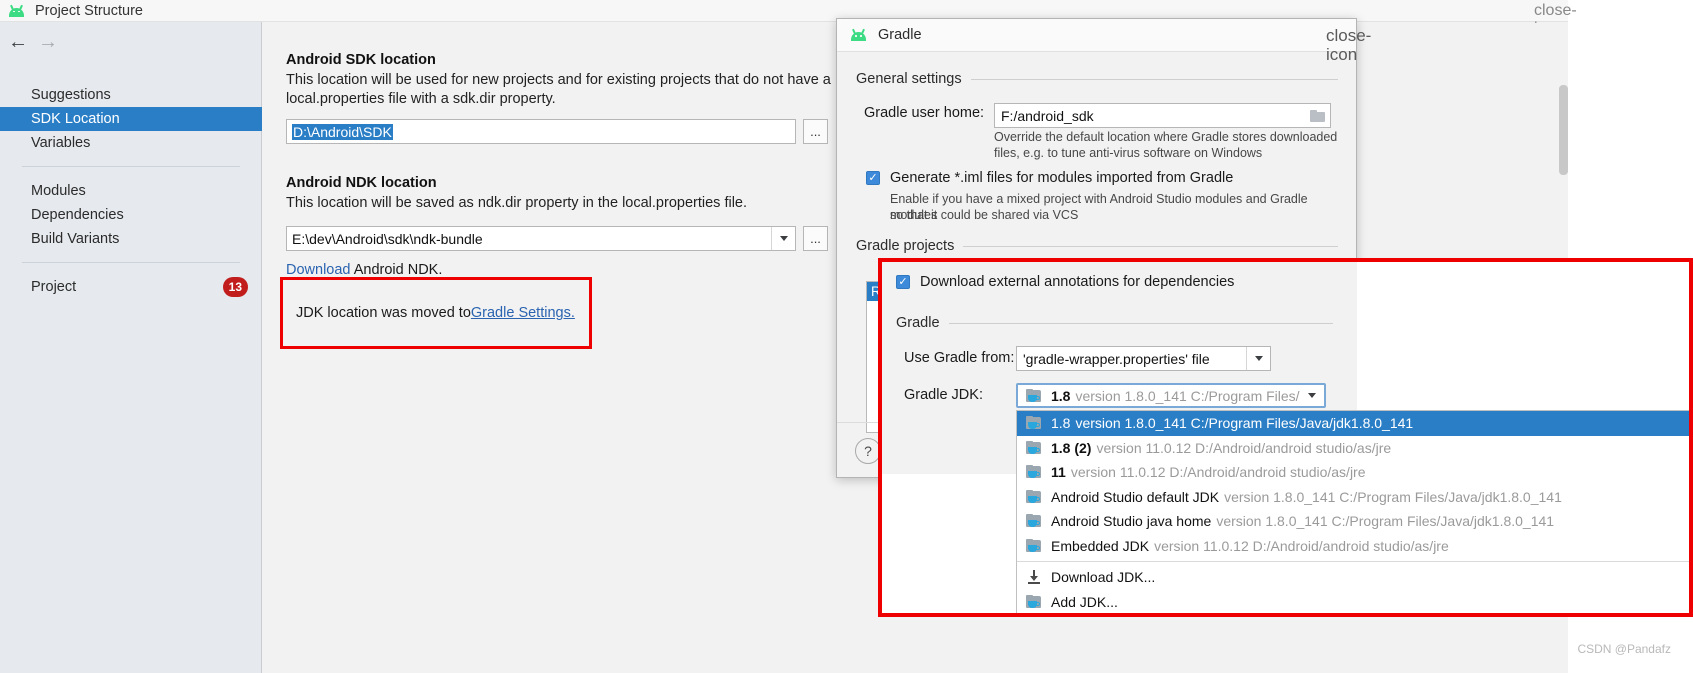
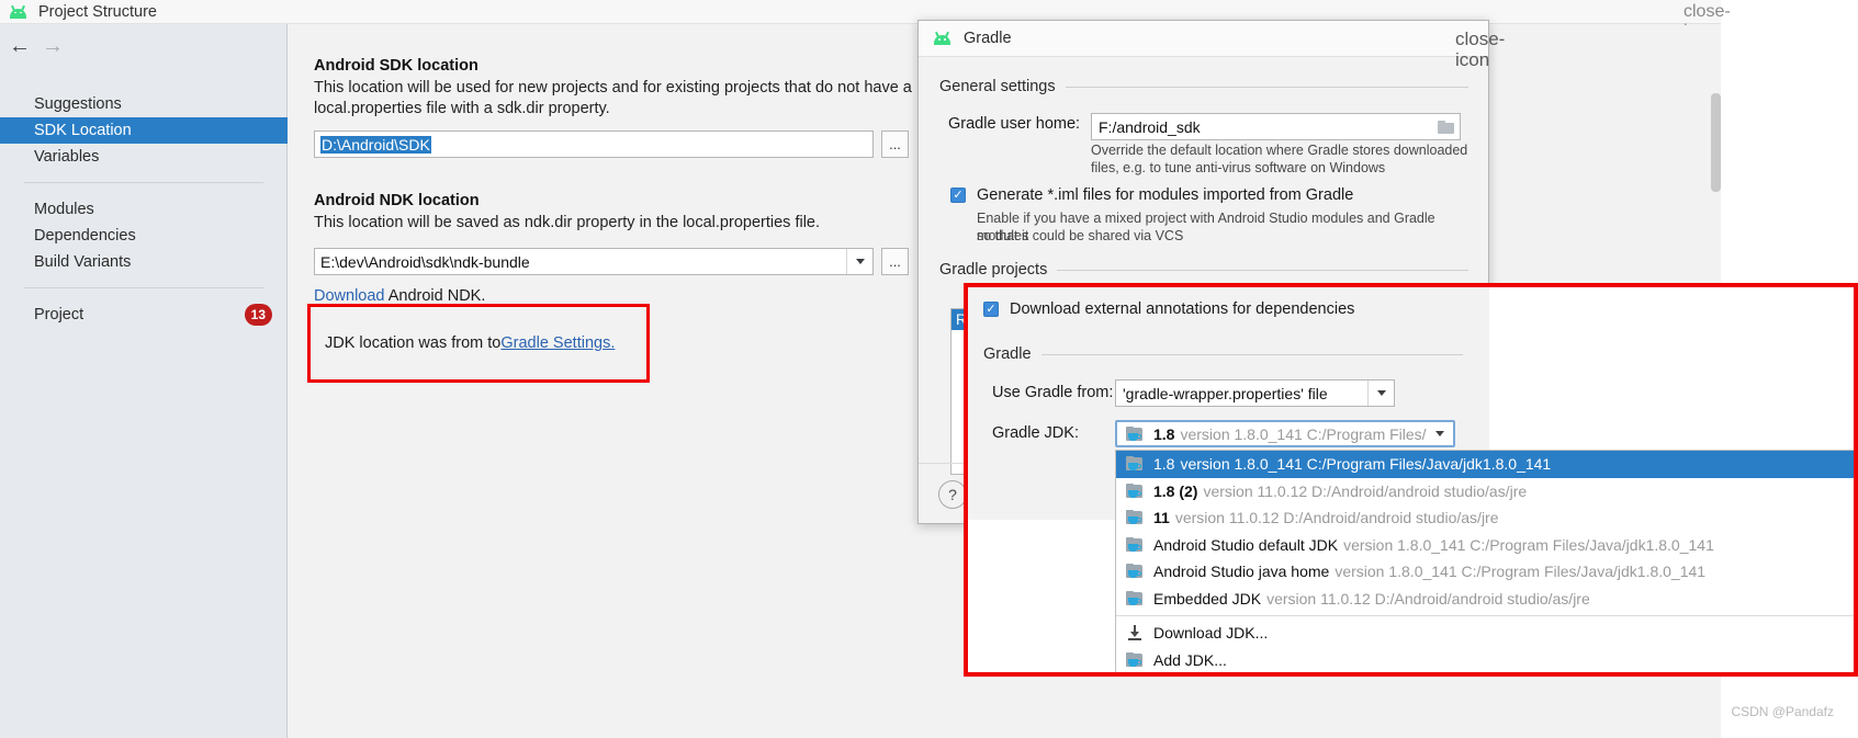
  Project Structure
  ←
  →
  Suggestions
  SDK Location
  Variables
  Modules
  Dependencies
  Build Variants
  Project
  13
  Android SDK location
  This location will be used for new projects and for existing projects that do not have a
  local.properties file with a sdk.dir property.
  D:\Android\SDK
  ...
  Android NDK location
  This location will be saved as ndk.dir property in the local.properties file.
  E:\dev\Android\sdk\ndk-bundle
  ...
  Download Android NDK.
- JDK location was moved to
+ JDK location was from to
  Gradle Settings.
  Gradle
  close-icon
  General settings
  Gradle user home:
  F:/android_sdk
  Override the default location where Gradle stores downloaded
  files, e.g. to tune anti-virus software on Windows
  ✓
  Generate *.iml files for modules imported from Gradle
  Enable if you have a mixed project with Android Studio modules and Gradle modules
  so that it could be shared via VCS
  Gradle projects
  ?
  ✓
  Download external annotations for dependencies
  Gradle
  Use Gradle from:
  'gradle-wrapper.properties' file
  Gradle JDK:
  1.8
  version 1.8.0_141 C:/Program Files/
  1.8
  version 1.8.0_141 C:/Program Files/Java/jdk1.8.0_141
  1.8 (2)
  version 11.0.12 D:/Android/android studio/as/jre
  11
  version 11.0.12 D:/Android/android studio/as/jre
  Android Studio default JDK
  version 1.8.0_141 C:/Program Files/Java/jdk1.8.0_141
  Android Studio java home
  version 1.8.0_141 C:/Program Files/Java/jdk1.8.0_141
  Embedded JDK
  version 11.0.12 D:/Android/android studio/as/jre
  Download JDK...
  Add JDK...
  CSDN @Pandafz
